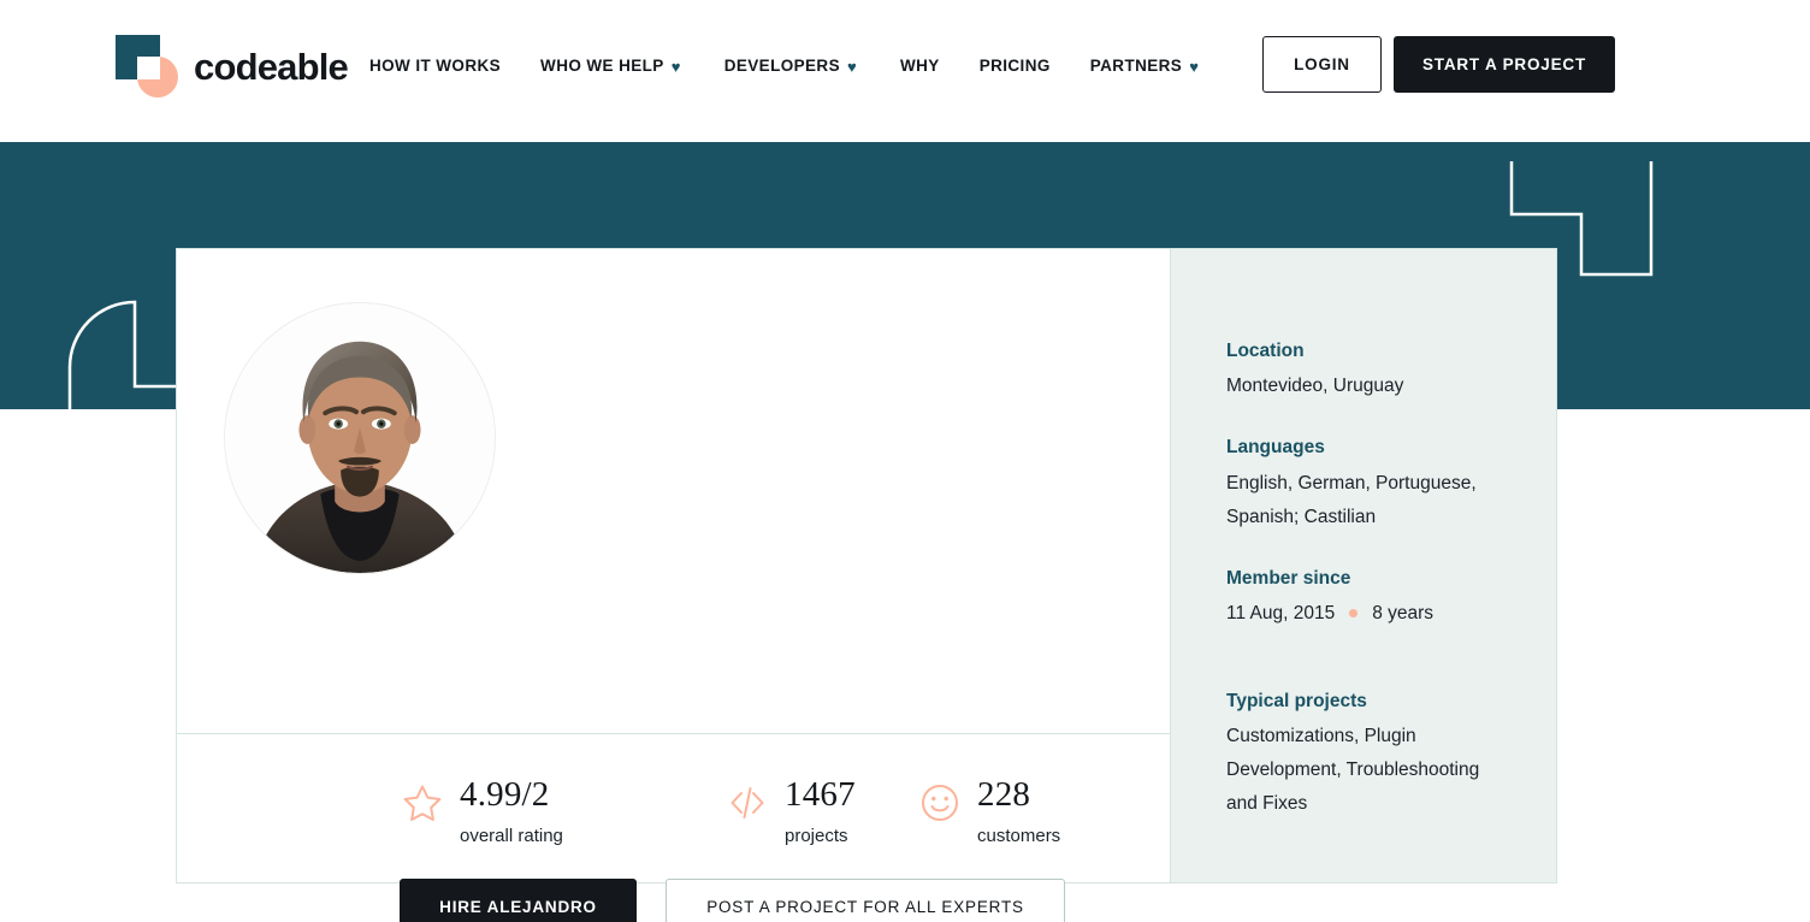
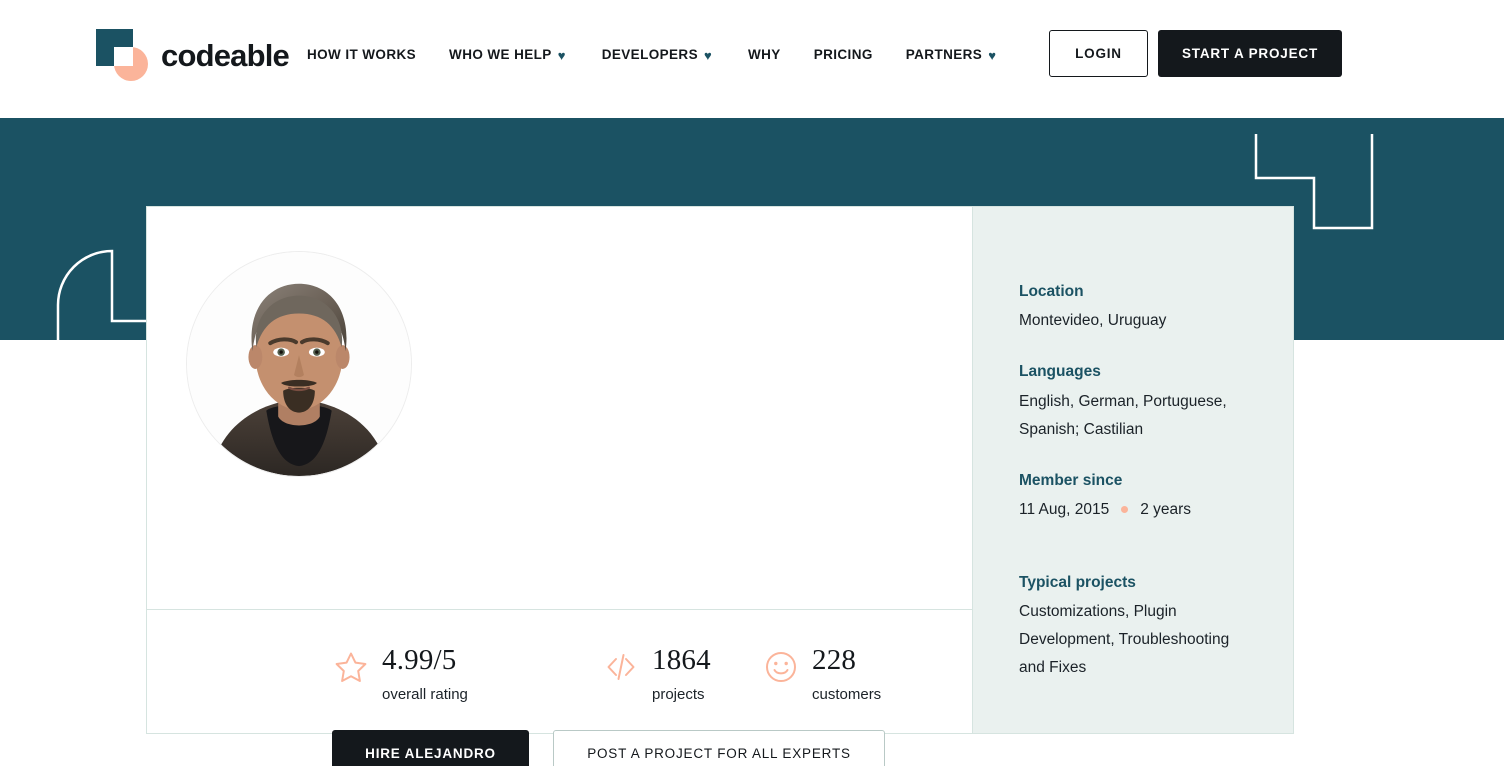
  codeable
  HOW IT WORKS
  WHO WE HELP
  ♥
  DEVELOPERS
  ♥
  WHY
  PRICING
  PARTNERS
  ♥
  LOGIN
  START A PROJECT
  HIRE ALEJANDRO
  POST A PROJECT FOR ALL EXPERTS
- 4.99/2
+ 4.99/5
  overall rating
- 1467
+ 1864
  projects
  228
  customers
  Location
  Montevideo, Uruguay
  Languages
  English, German, Portuguese, Spanish; Castilian
  Member since
  11 Aug, 2015
- 8 years
+ 2 years
  Typical projects
  Customizations, Plugin Development, Troubleshooting and Fixes
